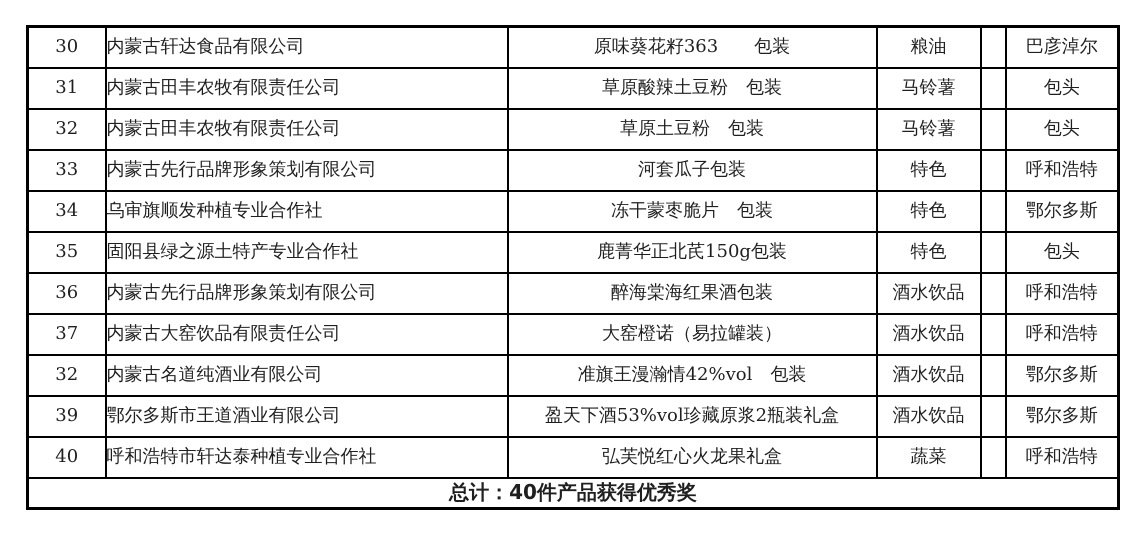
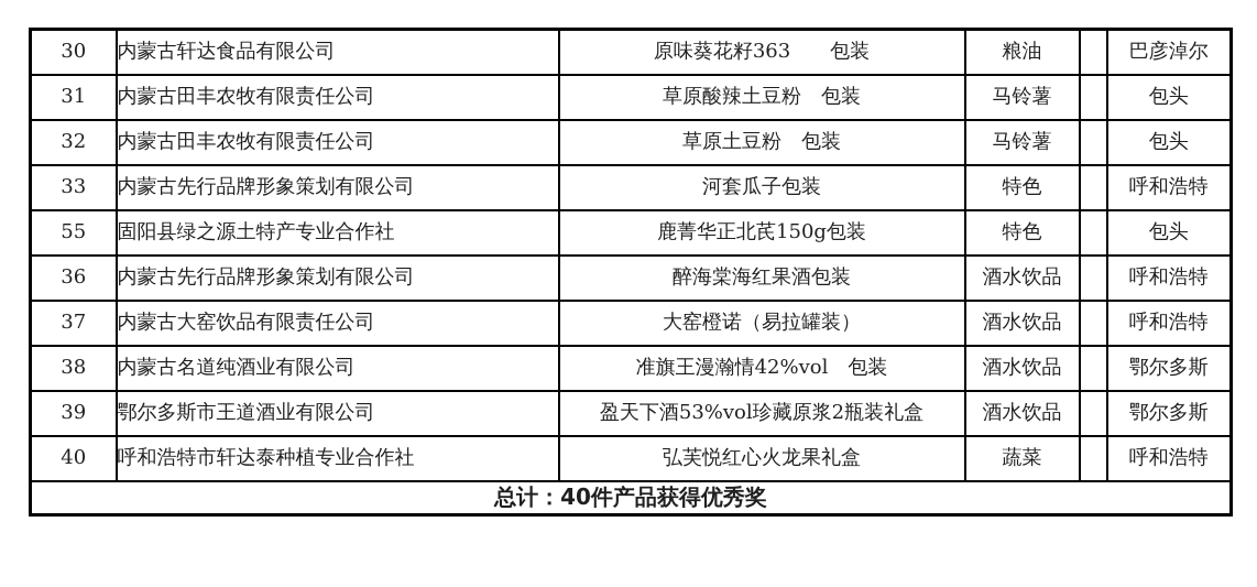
  30	内蒙古轩达食品有限公司	原味葵花籽363 包装	粮油		巴彦淖尔
  31	内蒙古田丰农牧有限责任公司	草原酸辣土豆粉 包装	马铃薯		包头
  32	内蒙古田丰农牧有限责任公司	草原土豆粉 包装	马铃薯		包头
  33	内蒙古先行品牌形象策划有限公司	河套瓜子包装	特色		呼和浩特
- 34	乌审旗顺发种植专业合作社	冻干蒙枣脆片 包装	特色		鄂尔多斯
- 35	固阳县绿之源土特产专业合作社	鹿菁华正北芪150g包装	特色		包头
+ 55	固阳县绿之源土特产专业合作社	鹿菁华正北芪150g包装	特色		包头
  36	内蒙古先行品牌形象策划有限公司	醉海棠海红果酒包装	酒水饮品		呼和浩特
  37	内蒙古大窑饮品有限责任公司	大窑橙诺（易拉罐装）	酒水饮品		呼和浩特
- 32	内蒙古名道纯酒业有限公司	准旗王漫瀚情42%vol 包装	酒水饮品		鄂尔多斯
+ 38	内蒙古名道纯酒业有限公司	准旗王漫瀚情42%vol 包装	酒水饮品		鄂尔多斯
  39	鄂尔多斯市王道酒业有限公司	盈天下酒53%vol珍藏原浆2瓶装礼盒	酒水饮品		鄂尔多斯
  40	呼和浩特市轩达泰种植专业合作社	弘芙悦红心火龙果礼盒	蔬菜		呼和浩特
  总计：40件产品获得优秀奖
